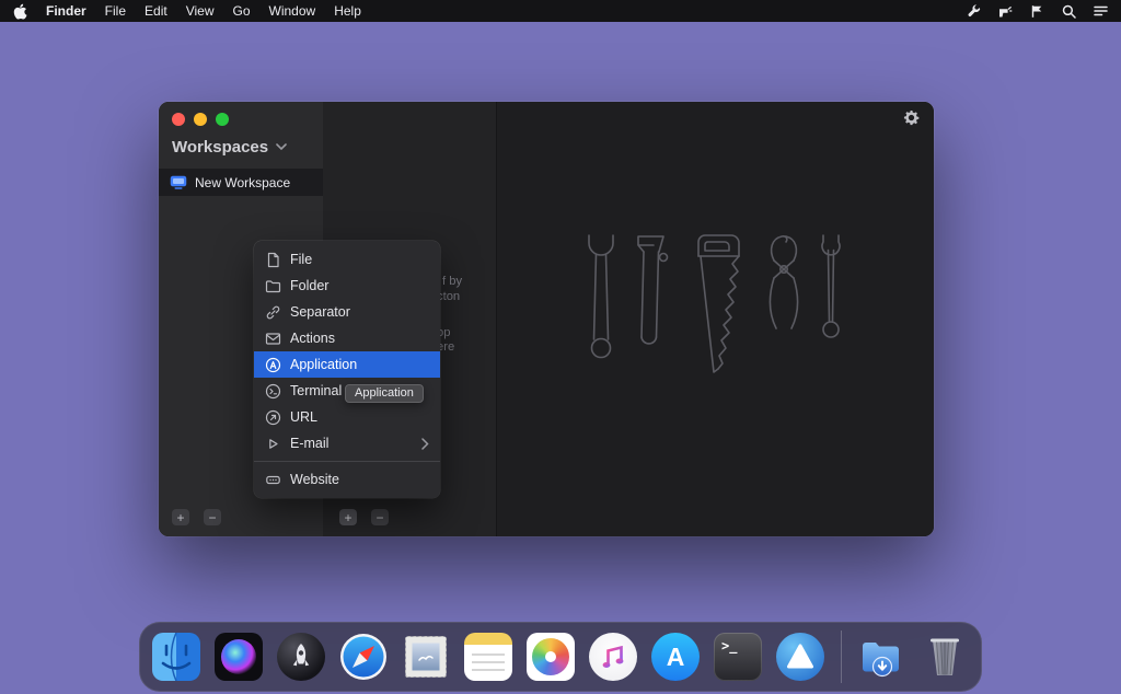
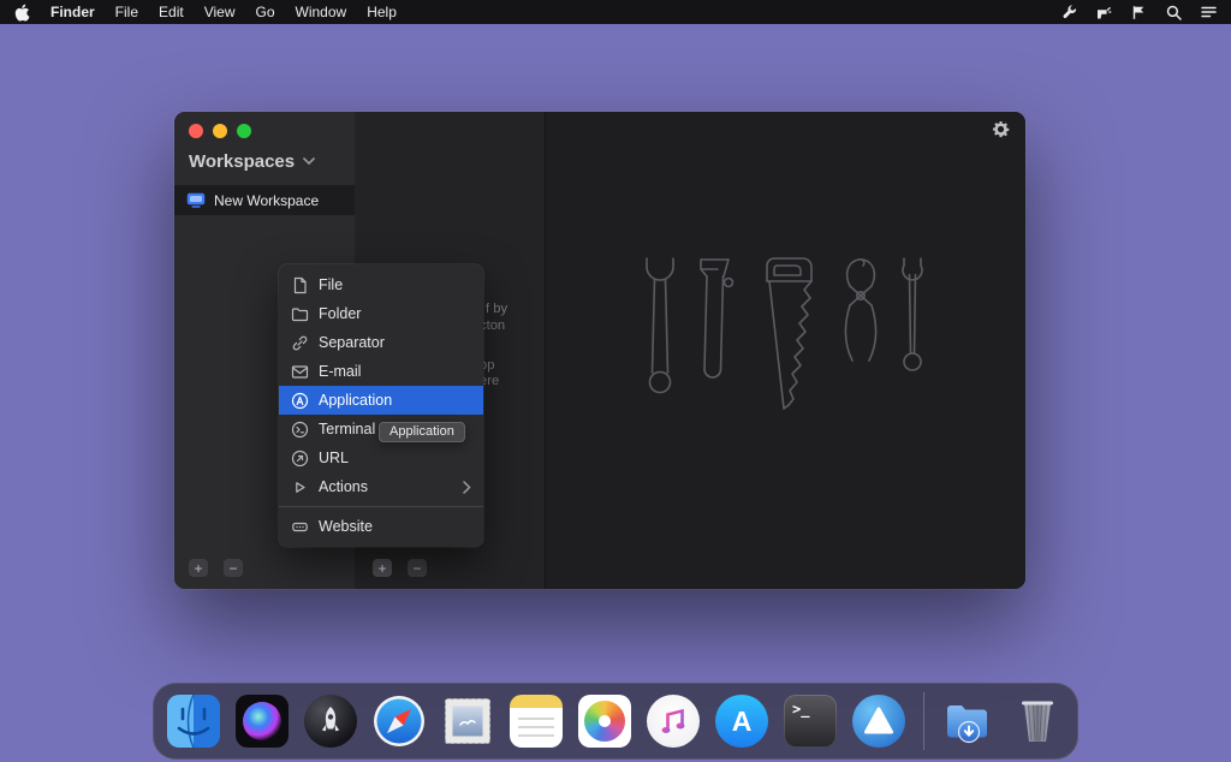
  Finder
  File
  Edit
  View
  Go
  Window
  Help
  Workspaces
  New Workspace
  +
  −
  f by
  ton
  op
  ere
  +
  −
  File
  Folder
  Separator
- Actions
+ E-mail
  Application
  Terminal
  URL
- E-mail
+ Actions
  Website
  Application
  A
  >_
